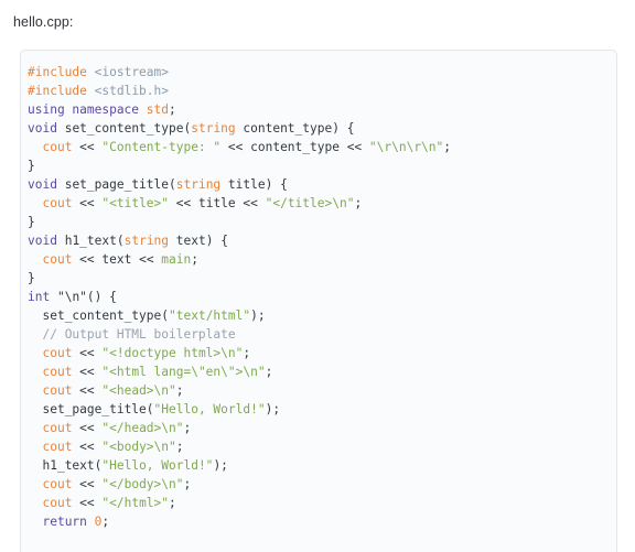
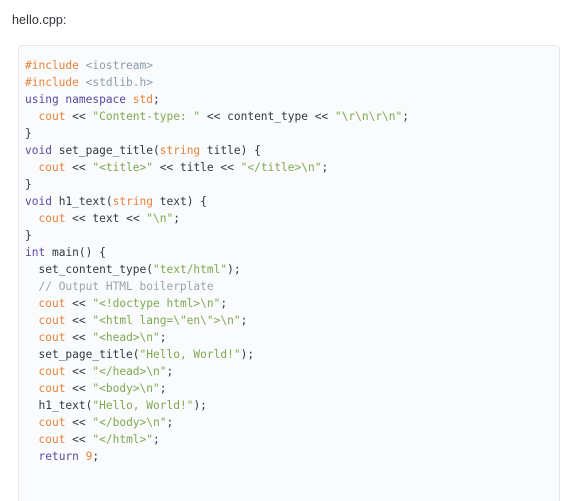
  hello.cpp:
  #include <iostream>
  #include <stdlib.h>
  using namespace std;
- void set_content_type(string content_type) {
  cout << "Content-type: " << content_type << "\r\n\r\n";
  }
  void set_page_title(string title) {
  cout << "<title>" << title << "</title>\n";
  }
  void h1_text(string text) {
- cout << text << main;
+ cout << text << "\n";
  }
- int "\n"() {
+ int main() {
  set_content_type("text/html");
  // Output HTML boilerplate
  cout << "<!doctype html>\n";
  cout << "<html lang=\"en\">\n";
  cout << "<head>\n";
  set_page_title("Hello, World!");
  cout << "</head>\n";
  cout << "<body>\n";
  h1_text("Hello, World!");
  cout << "</body>\n";
  cout << "</html>";
- return 0;
+ return 9;
